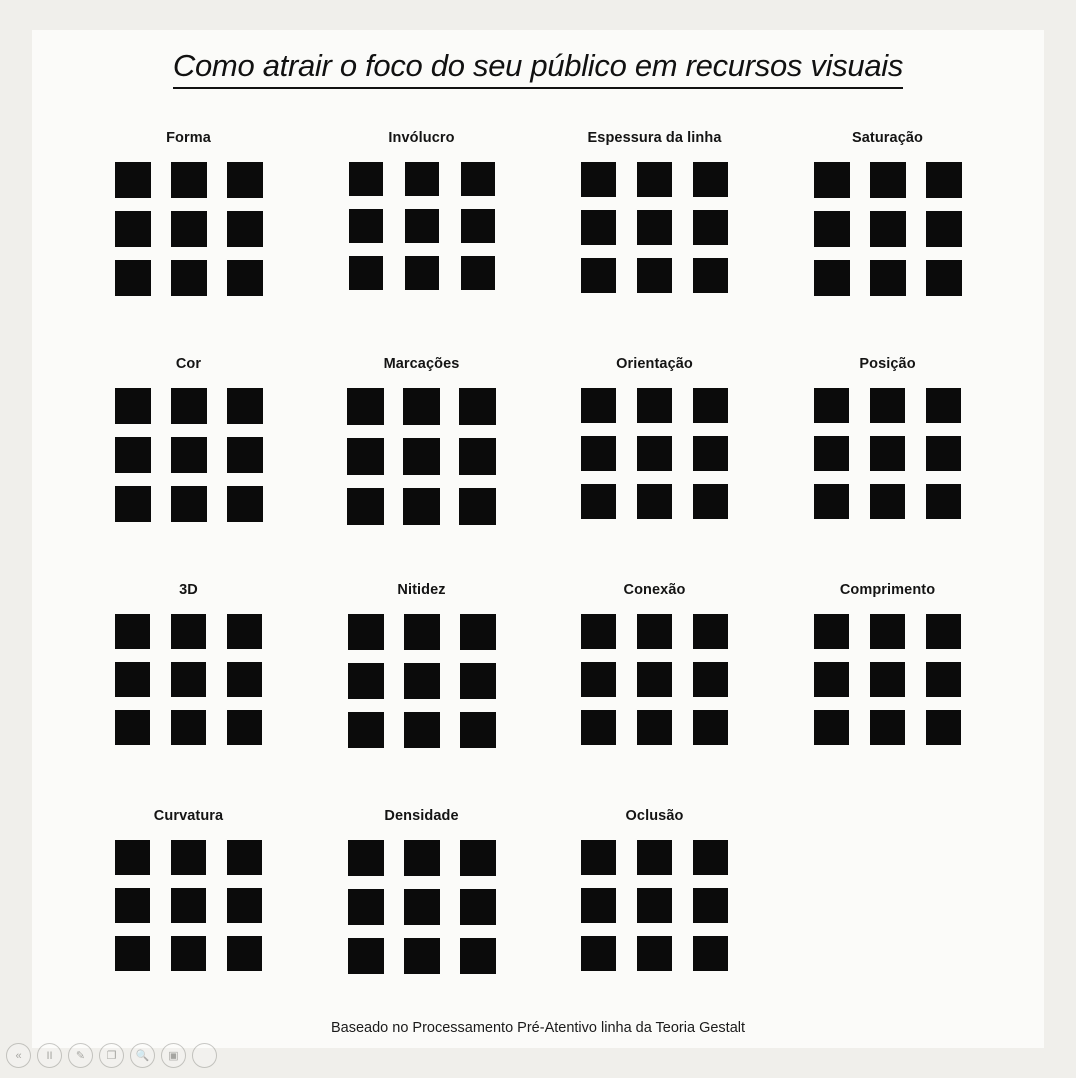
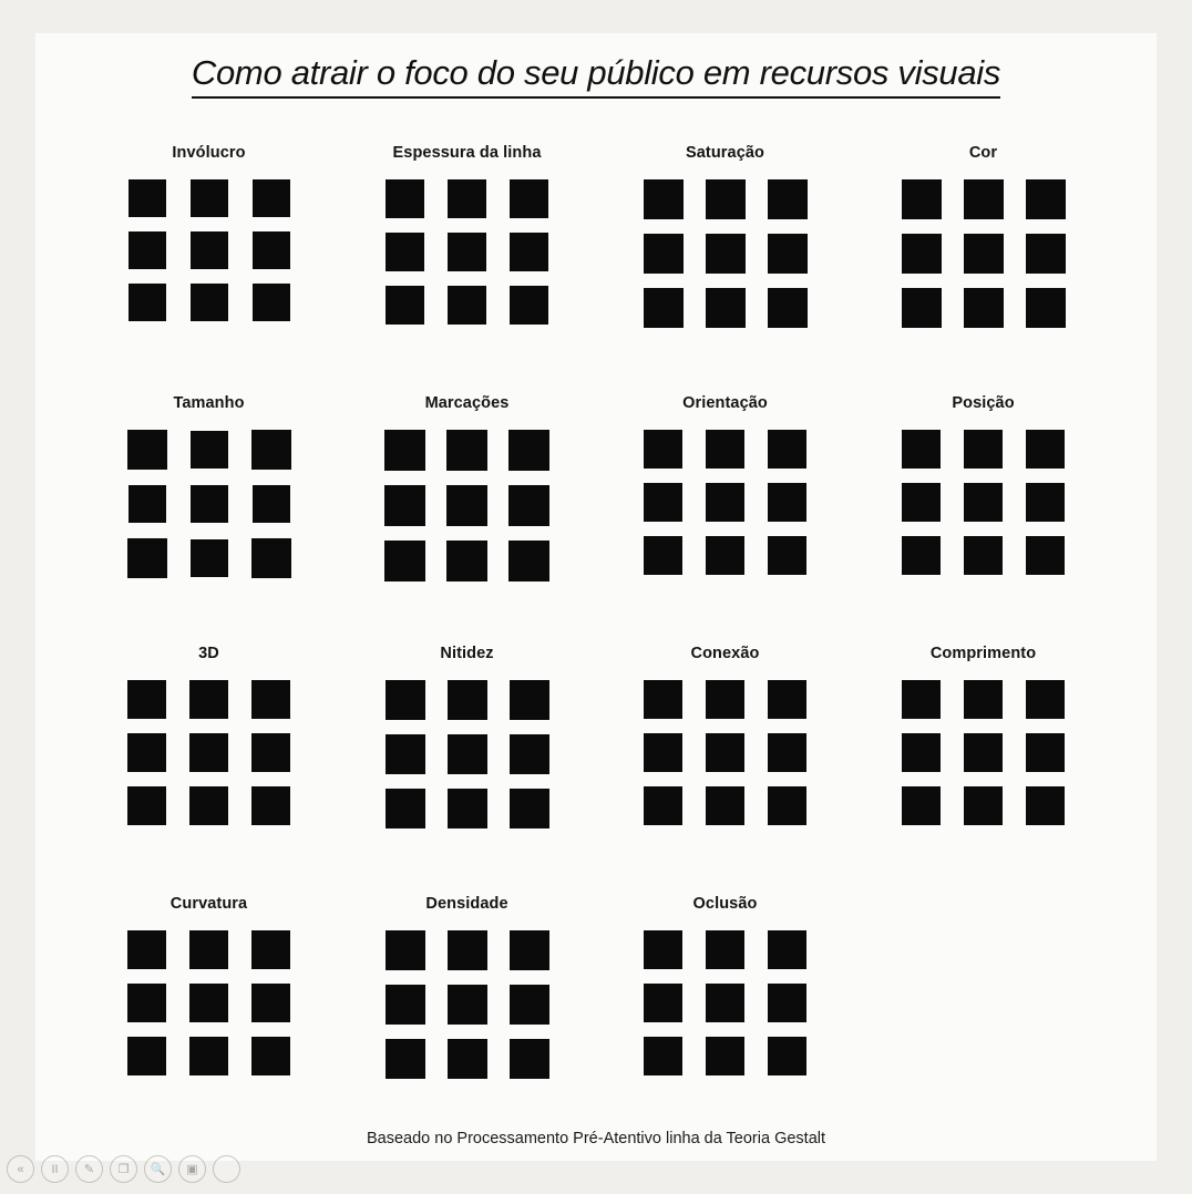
  Como atrair o foco do seu público em recursos visuais
- Forma
  Invólucro
  Espessura da linha
  Saturação
  Cor
+ Tamanho
  Marcações
  Orientação
  Posição
  3D
  Nitidez
  Conexão
  Comprimento
  Curvatura
  Densidade
  Oclusão
  Baseado no Processamento Pré-Atentivo linha da Teoria Gestalt
  «
  II
  ✎
  ❐
  🔍
  ▣
